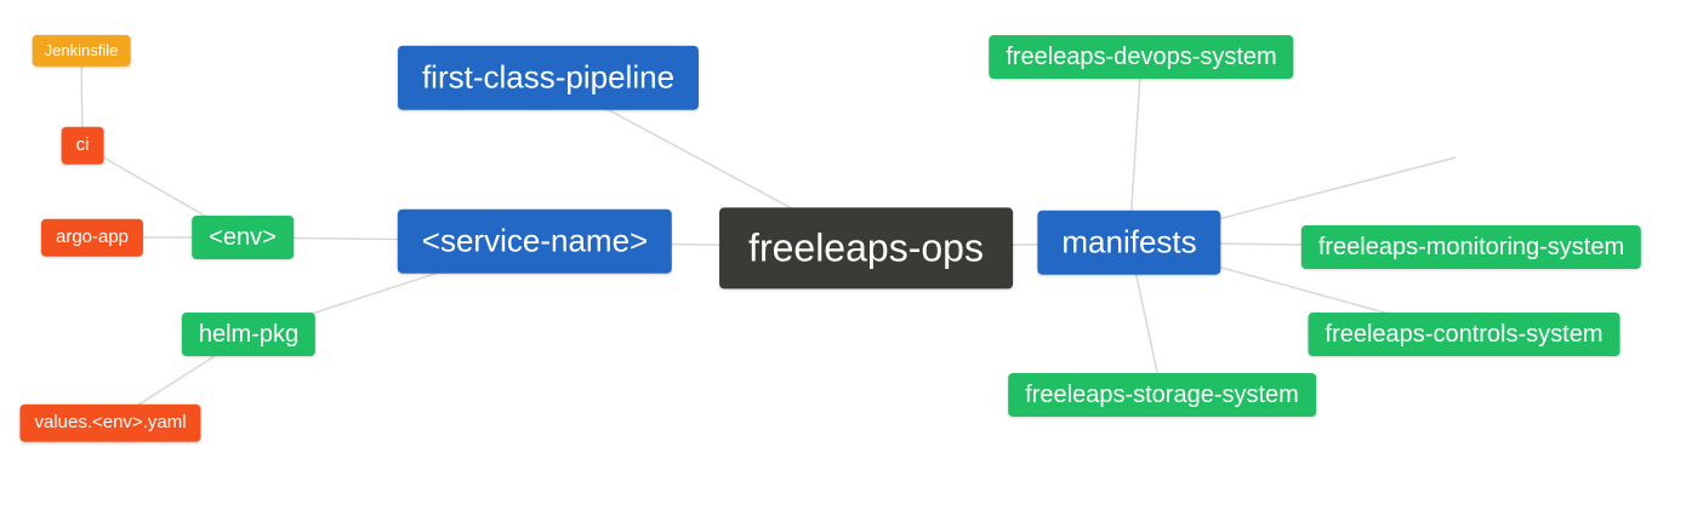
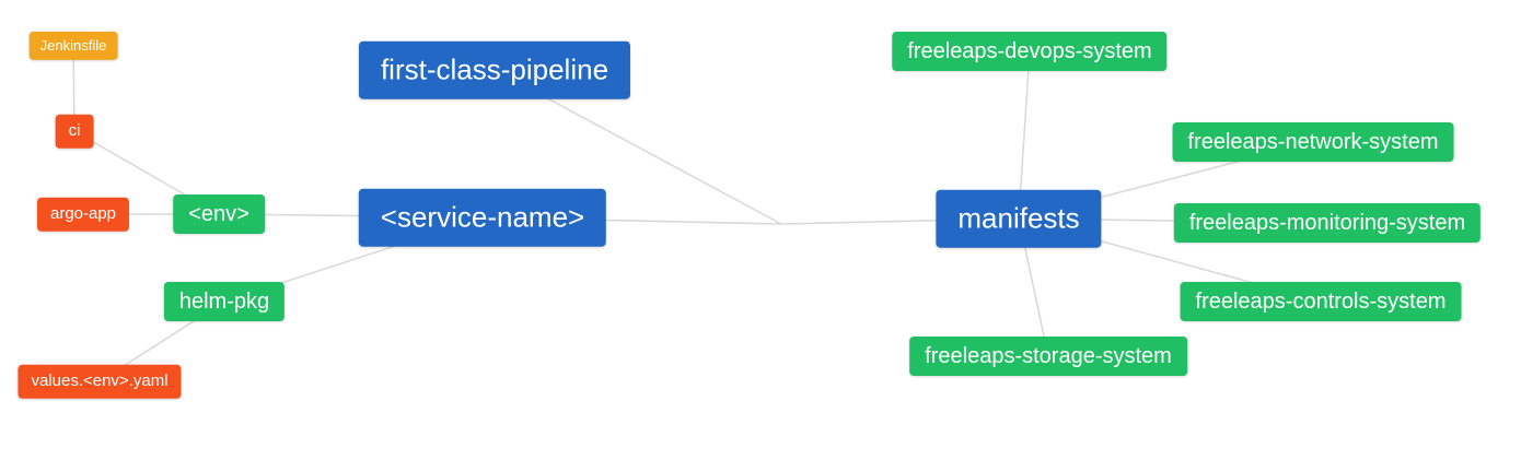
  Jenkinsfile
  ci
  argo-app
  <env>
  first-class-pipeline
  <service-name>
- freeleaps-ops
  manifests
  helm-pkg
  values.<env>.yaml
  freeleaps-devops-system
+ freeleaps-network-system
  freeleaps-monitoring-system
  freeleaps-controls-system
  freeleaps-storage-system
